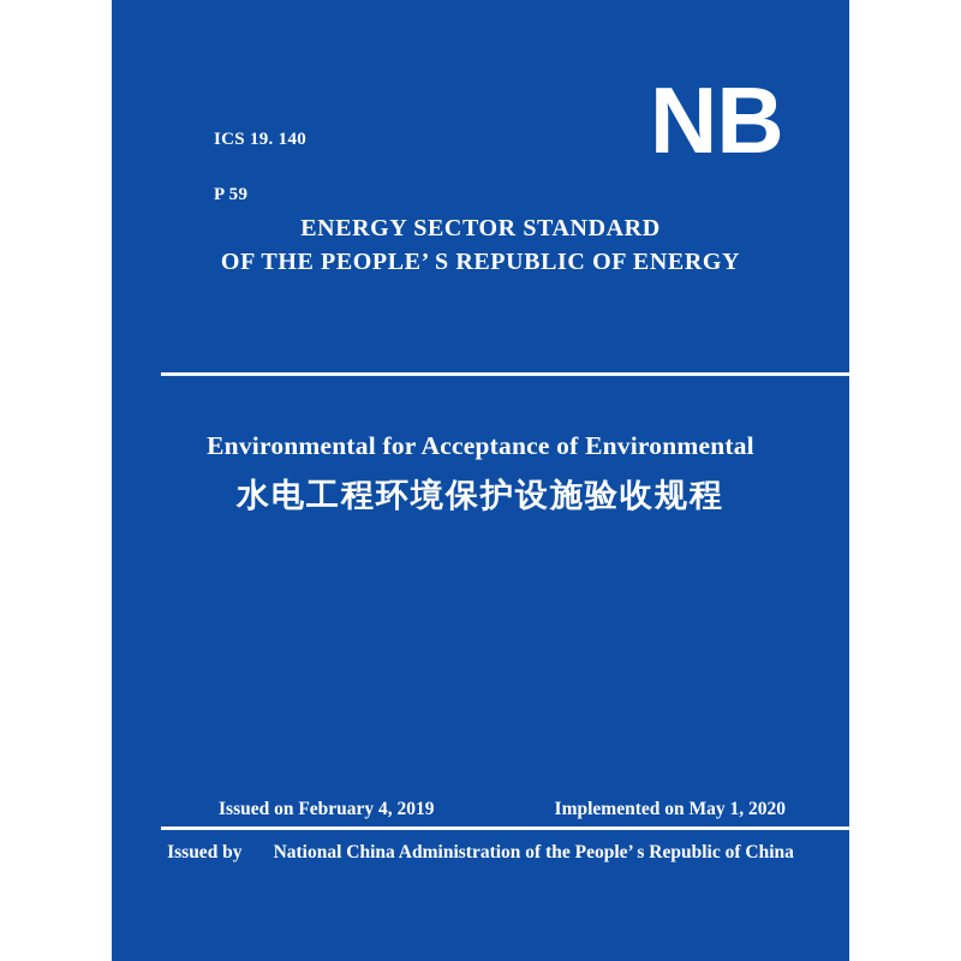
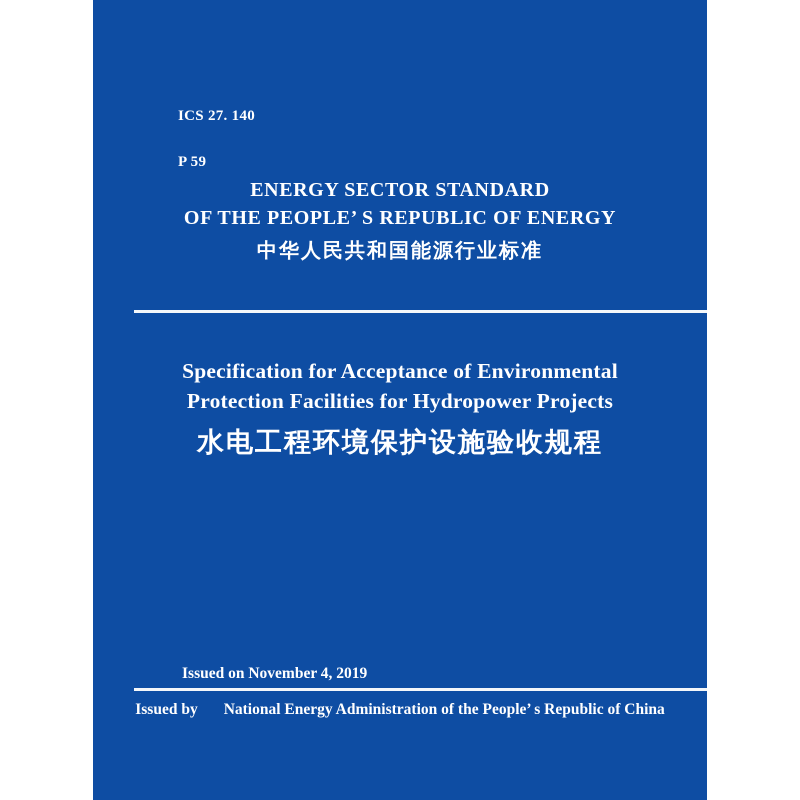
- ICS 19. 140
+ ICS 27. 140
  P 59
- NB
  ENERGY SECTOR STANDARD
  OF THE PEOPLE’ S REPUBLIC OF ENERGY
+ 中华人民共和国能源行业标准
- Environmental for Acceptance of Environmental
+ Specification for Acceptance of Environmental
+ Protection Facilities for Hydropower Projects
  水电工程环境保护设施验收规程
- Issued on February 4, 2019
+ Issued on November 4, 2019
- Implemented on May 1, 2020
  Issued by
- National China Administration of the People’ s Republic of China
+ National Energy Administration of the People’ s Republic of China
